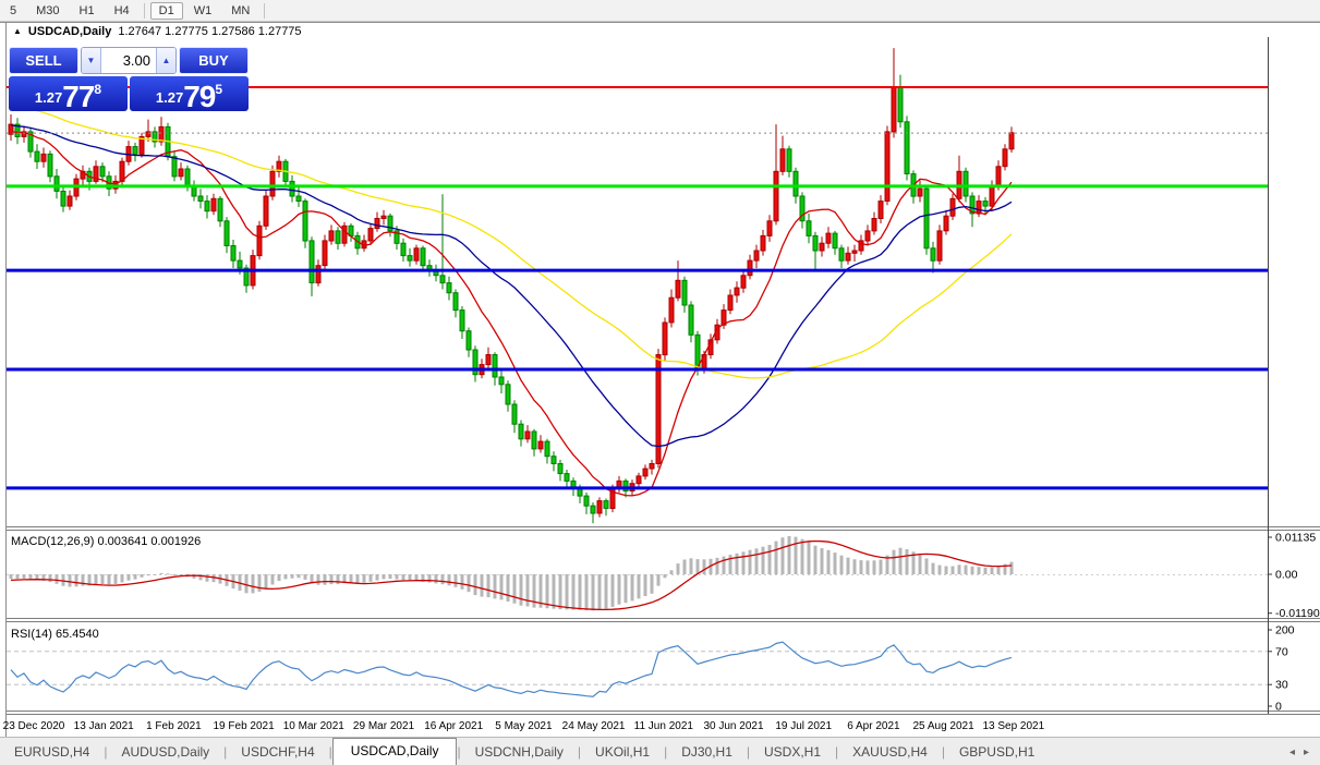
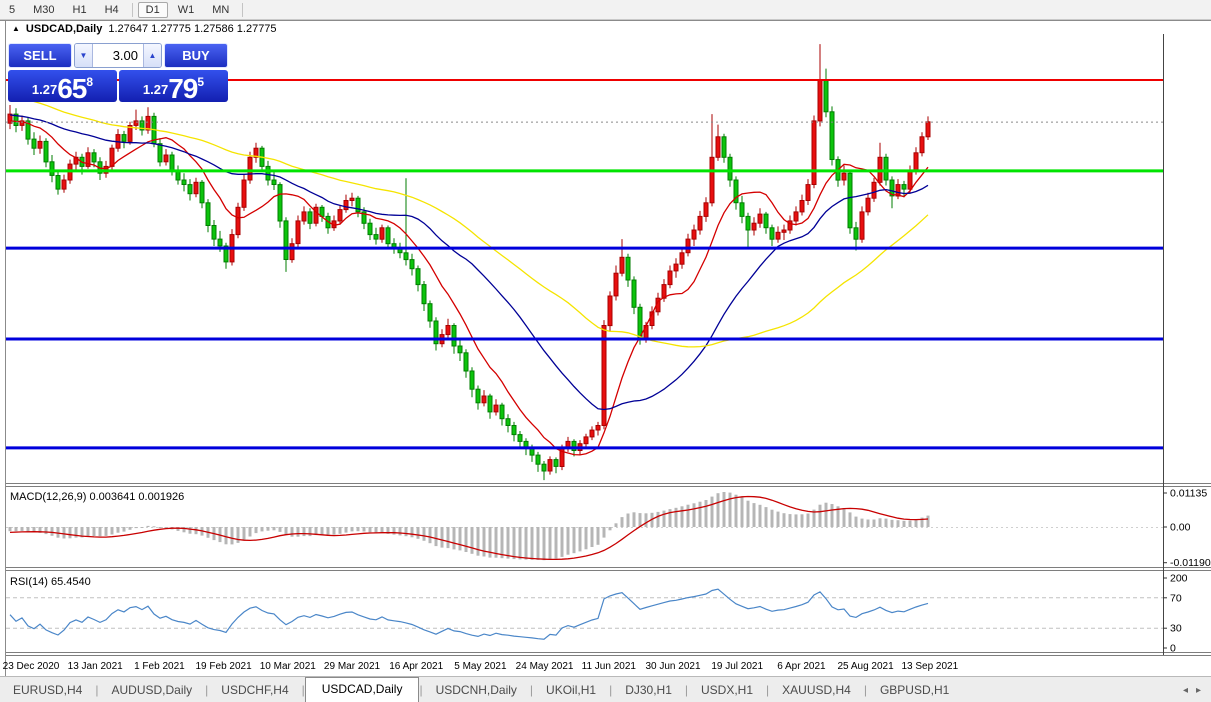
  5
  M30
  H1
  H4
  D1
  W1
  MN
  ▲
  USDCAD,Daily
  1.27647 1.27775 1.27586 1.27775
  SELL
  ▼
  3.00
  ▲
  BUY
  1.27
- 77
+ 65
  8
  1.27
  79
  5
  0.01135
  0.00
  -0.01190
  200
  70
  30
  0
  23 Dec 2020
  13 Jan 2021
  1 Feb 2021
  19 Feb 2021
  10 Mar 2021
  29 Mar 2021
  16 Apr 2021
  5 May 2021
  24 May 2021
  11 Jun 2021
  30 Jun 2021
  19 Jul 2021
  6 Apr 2021
  25 Aug 2021
  13 Sep 2021
  MACD(12,26,9) 0.003641 0.001926
  RSI(14) 65.4540
  EURUSD,H4
  |
  AUDUSD,Daily
  |
  USDCHF,H4
  |
  USDCAD,Daily
  |
  USDCNH,Daily
  |
  UKOil,H1
  |
  DJ30,H1
  |
  USDX,H1
  |
  XAUUSD,H4
  |
  GBPUSD,H1
  ◂
  ▸
